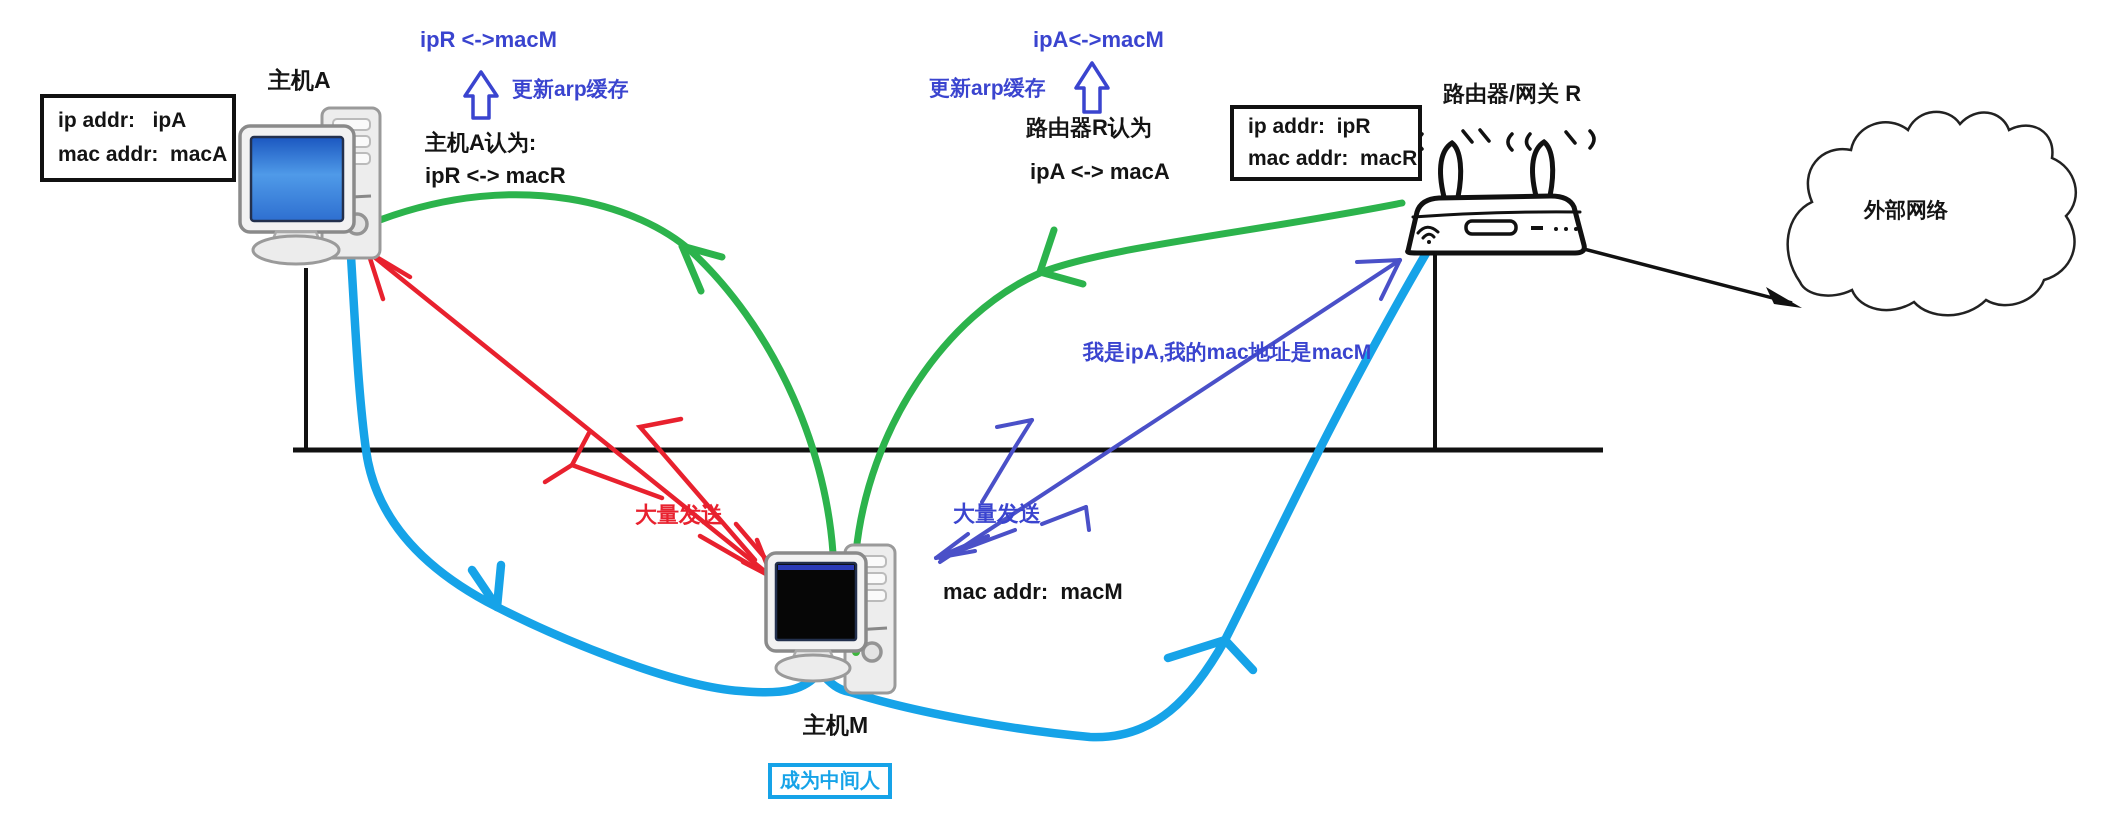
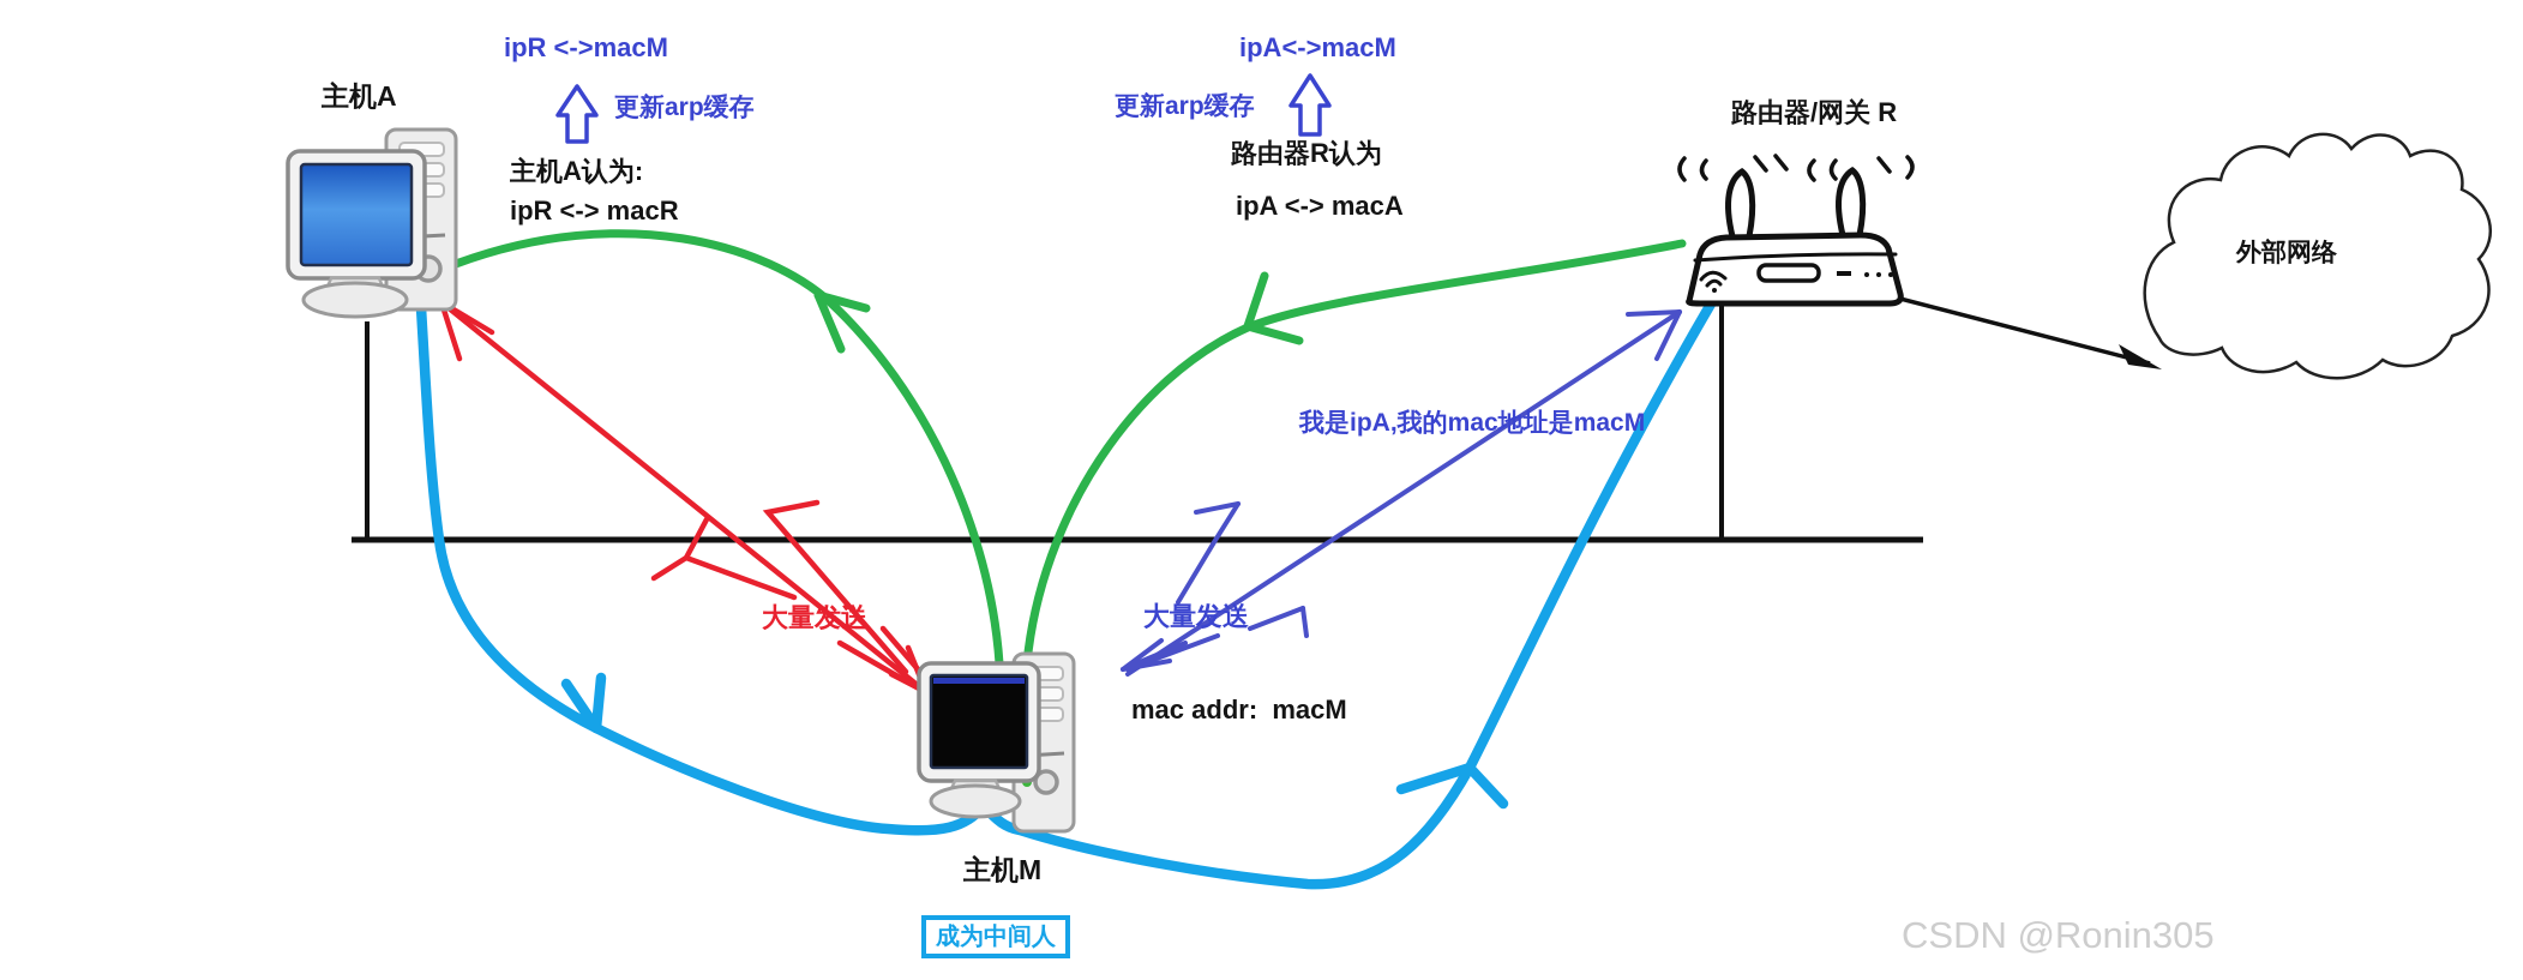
  ipR <->macM
  更新arp缓存
  主机A
- ip addr: ipA
- mac addr: macA
  主机A认为:
  ipR <-> macR
  ipA<->macM
  更新arp缓存
  路由器R认为
  ipA <-> macA
- ip addr: ipR
- mac addr: macR
  路由器/网关 R
  外部网络
  大量发送
  我是ipA,我的mac地址是macM
  大量发送
  mac addr: macM
  主机M
  成为中间人
+ CSDN @Ronin305
